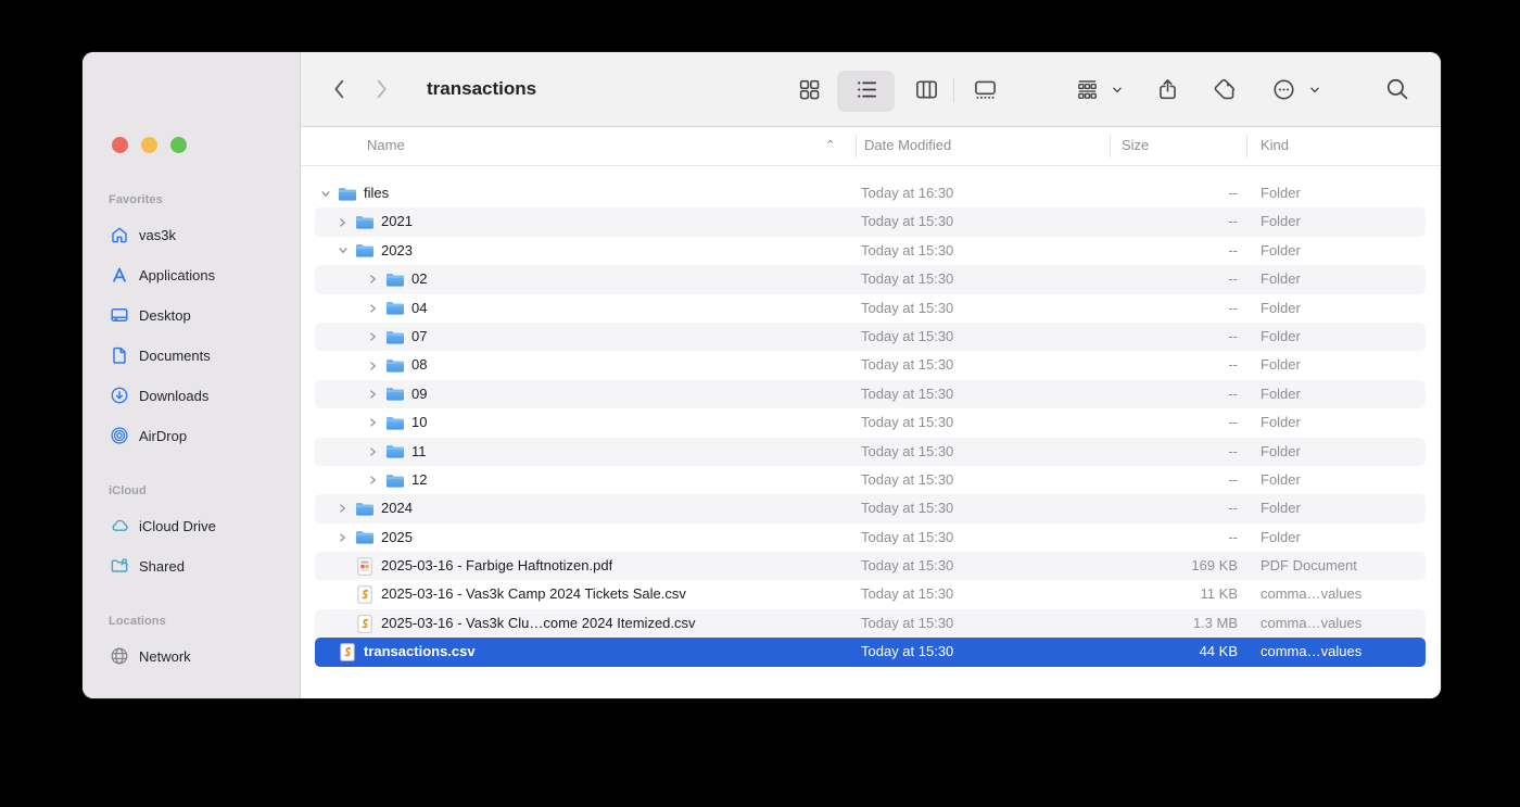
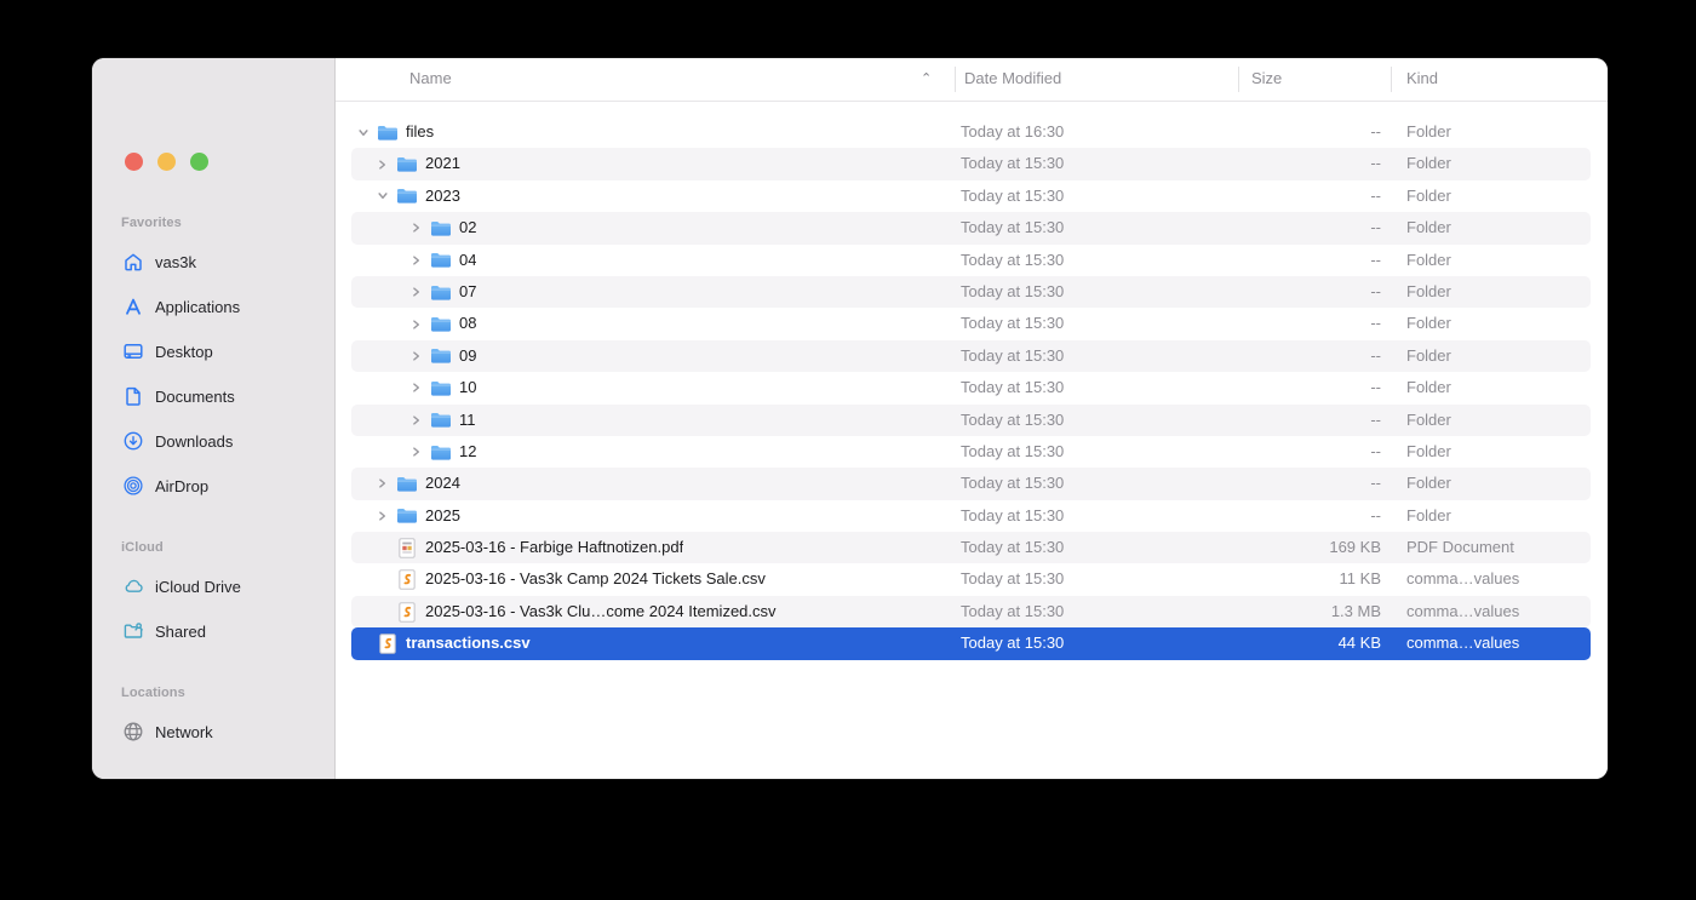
  Favorites
  vas3k
  Applications
  Desktop
  Documents
  Downloads
  AirDrop
  iCloud
  iCloud Drive
  Shared
  Locations
  Network
- transactions
  Name
  ⌃
  Date Modified
  Size
  Kind
  files
  Today at 16:30
  --
  Folder
  2021
  Today at 15:30
  --
  Folder
  2023
  Today at 15:30
  --
  Folder
  02
  Today at 15:30
  --
  Folder
  04
  Today at 15:30
  --
  Folder
  07
  Today at 15:30
  --
  Folder
  08
  Today at 15:30
  --
  Folder
  09
  Today at 15:30
  --
  Folder
  10
  Today at 15:30
  --
  Folder
  11
  Today at 15:30
  --
  Folder
  12
  Today at 15:30
  --
  Folder
  2024
  Today at 15:30
  --
  Folder
  2025
  Today at 15:30
  --
  Folder
  2025-03-16 - Farbige Haftnotizen.pdf
  Today at 15:30
  169 KB
  PDF Document
  2025-03-16 - Vas3k Camp 2024 Tickets Sale.csv
  Today at 15:30
  11 KB
  comma…values
  2025-03-16 - Vas3k Clu…come 2024 Itemized.csv
  Today at 15:30
  1.3 MB
  comma…values
  transactions.csv
  Today at 15:30
  44 KB
  comma…values
